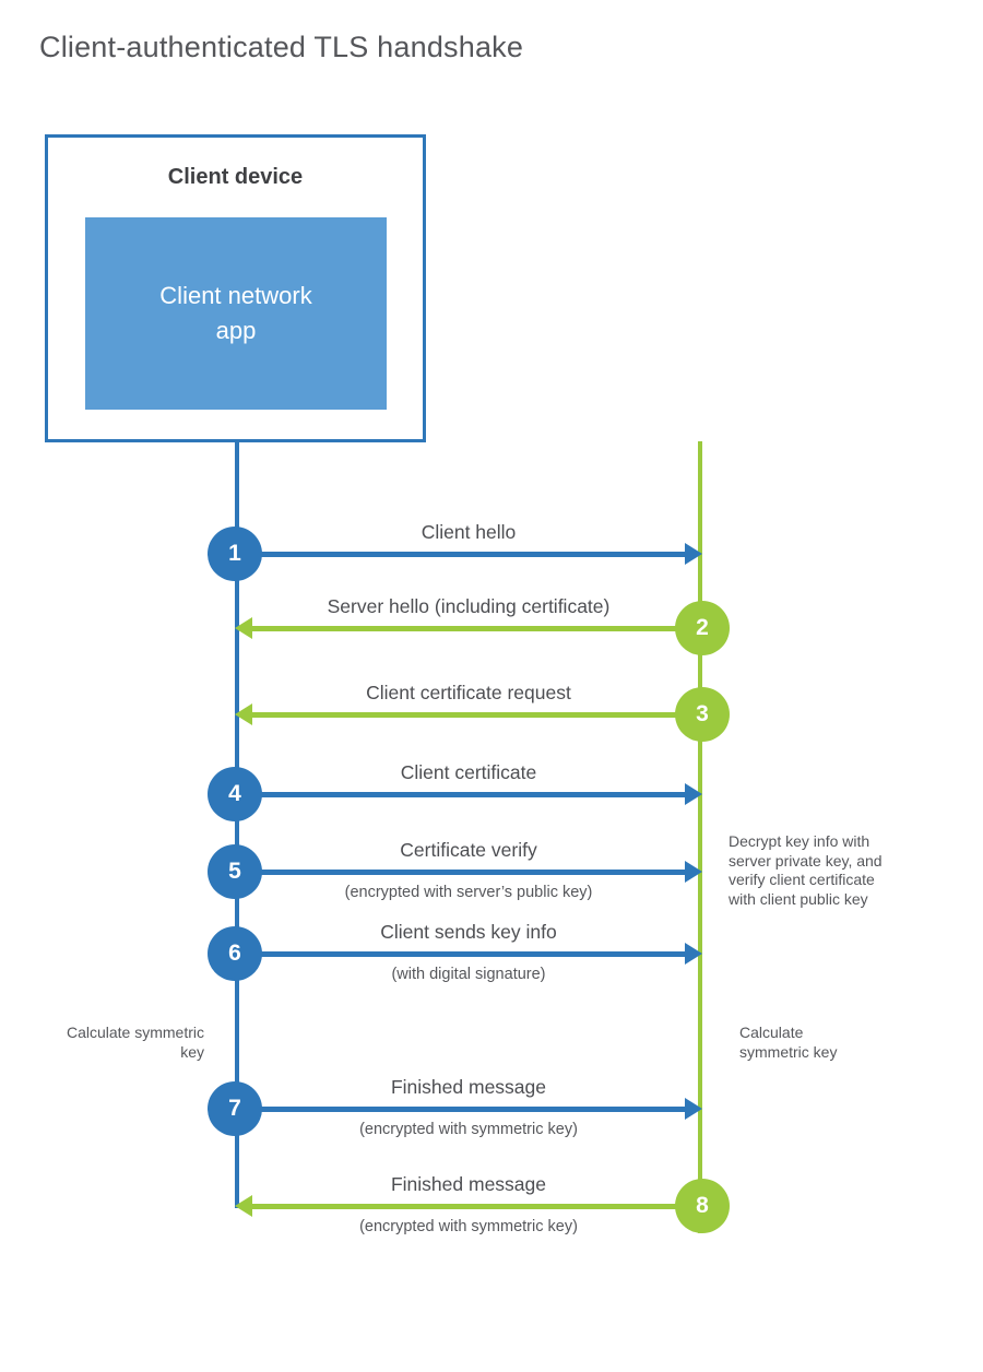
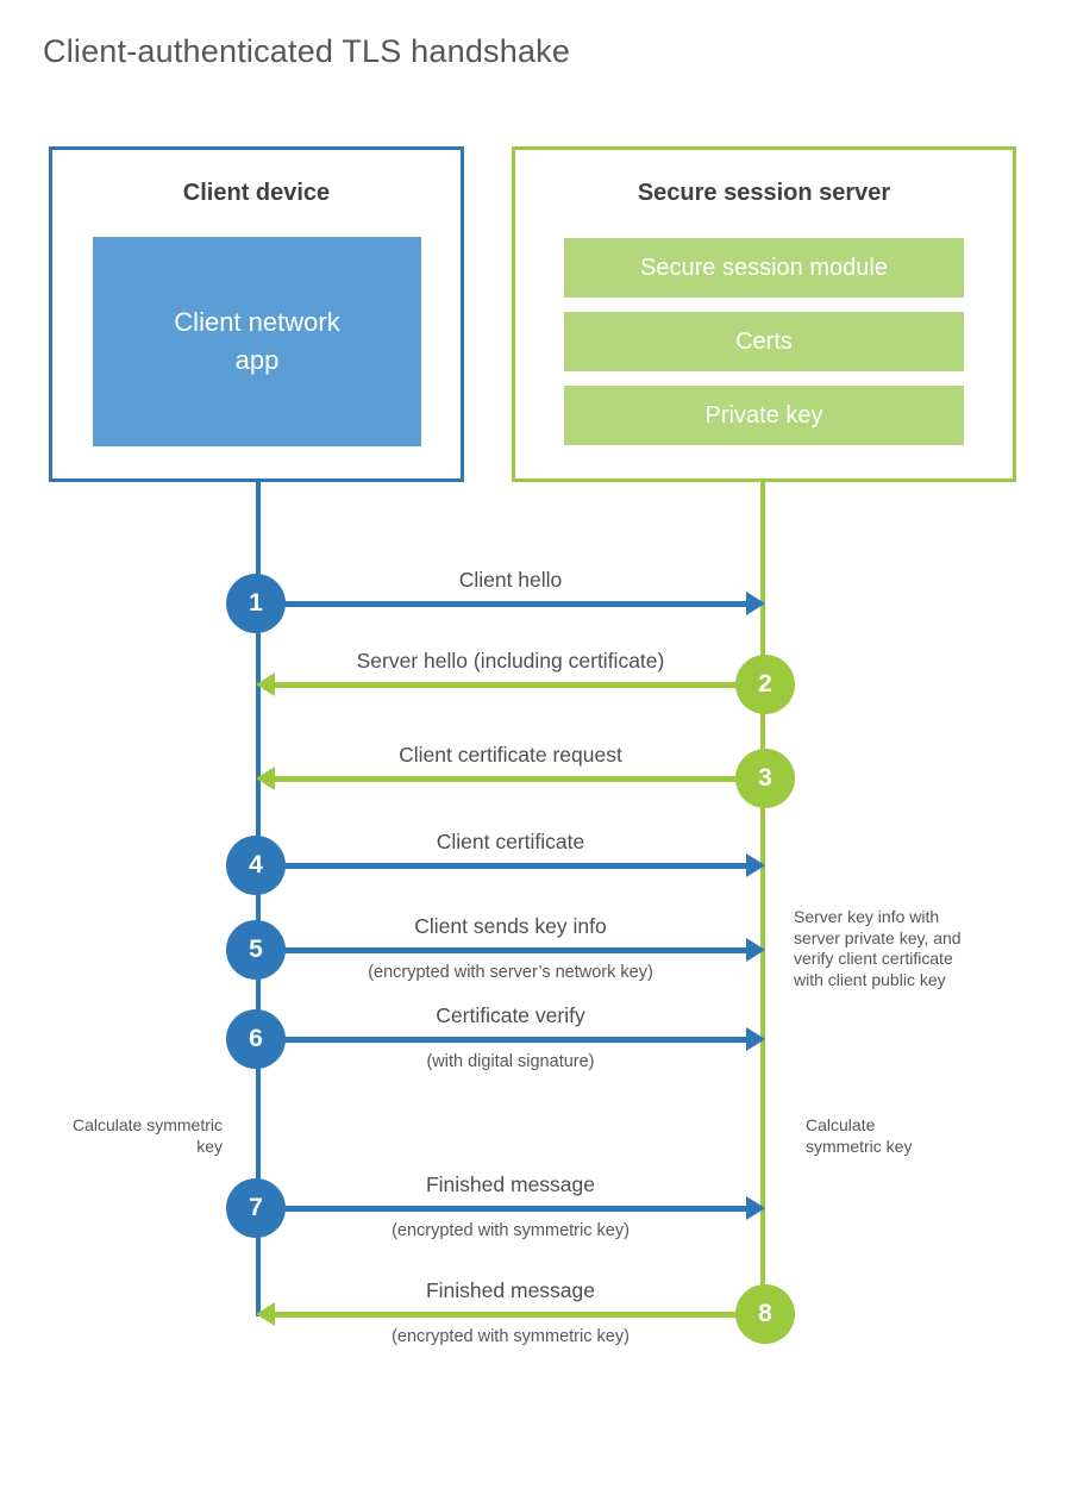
  Client-authenticated TLS handshake
  Client device
  Client network app
+ Secure session server
+ Secure session module
+ Certs
+ Private key
  1
  Client hello
  2
  Server hello (including certificate)
  3
  Client certificate request
  4
  Client certificate
  5
- Certificate verify
+ Client sends key info
- (encrypted with server’s public key)
+ (encrypted with server’s network key)
  6
- Client sends key info
+ Certificate verify
  (with digital signature)
  7
  Finished message
  (encrypted with symmetric key)
  8
  Finished message
  (encrypted with symmetric key)
- Decrypt key info with server private key, and verify client certificate with client public key
+ Server key info with server private key, and verify client certificate with client public key
  Calculate symmetric key
  Calculate symmetric key
